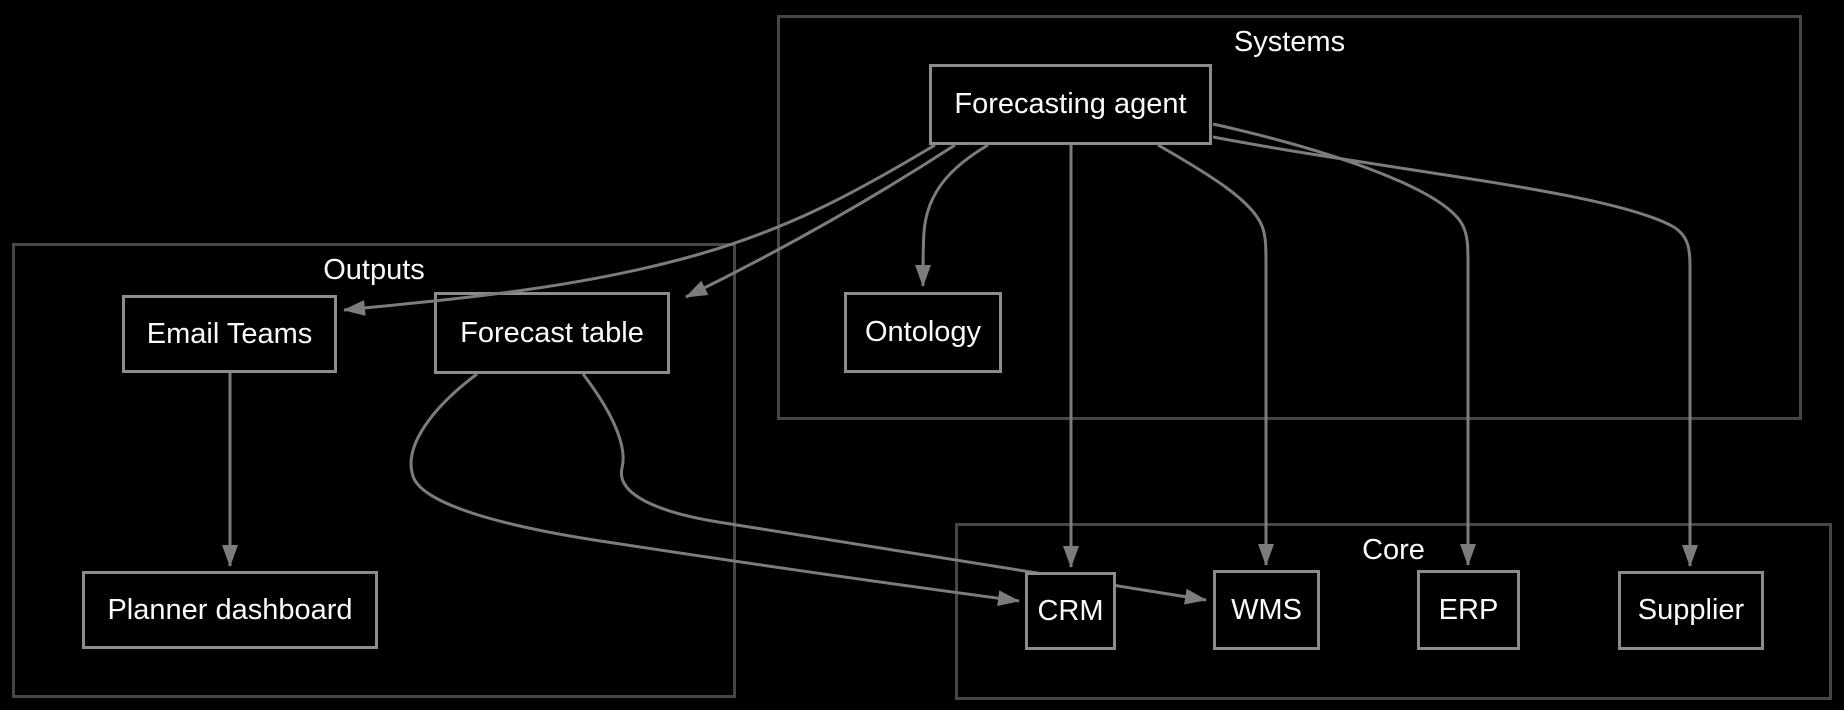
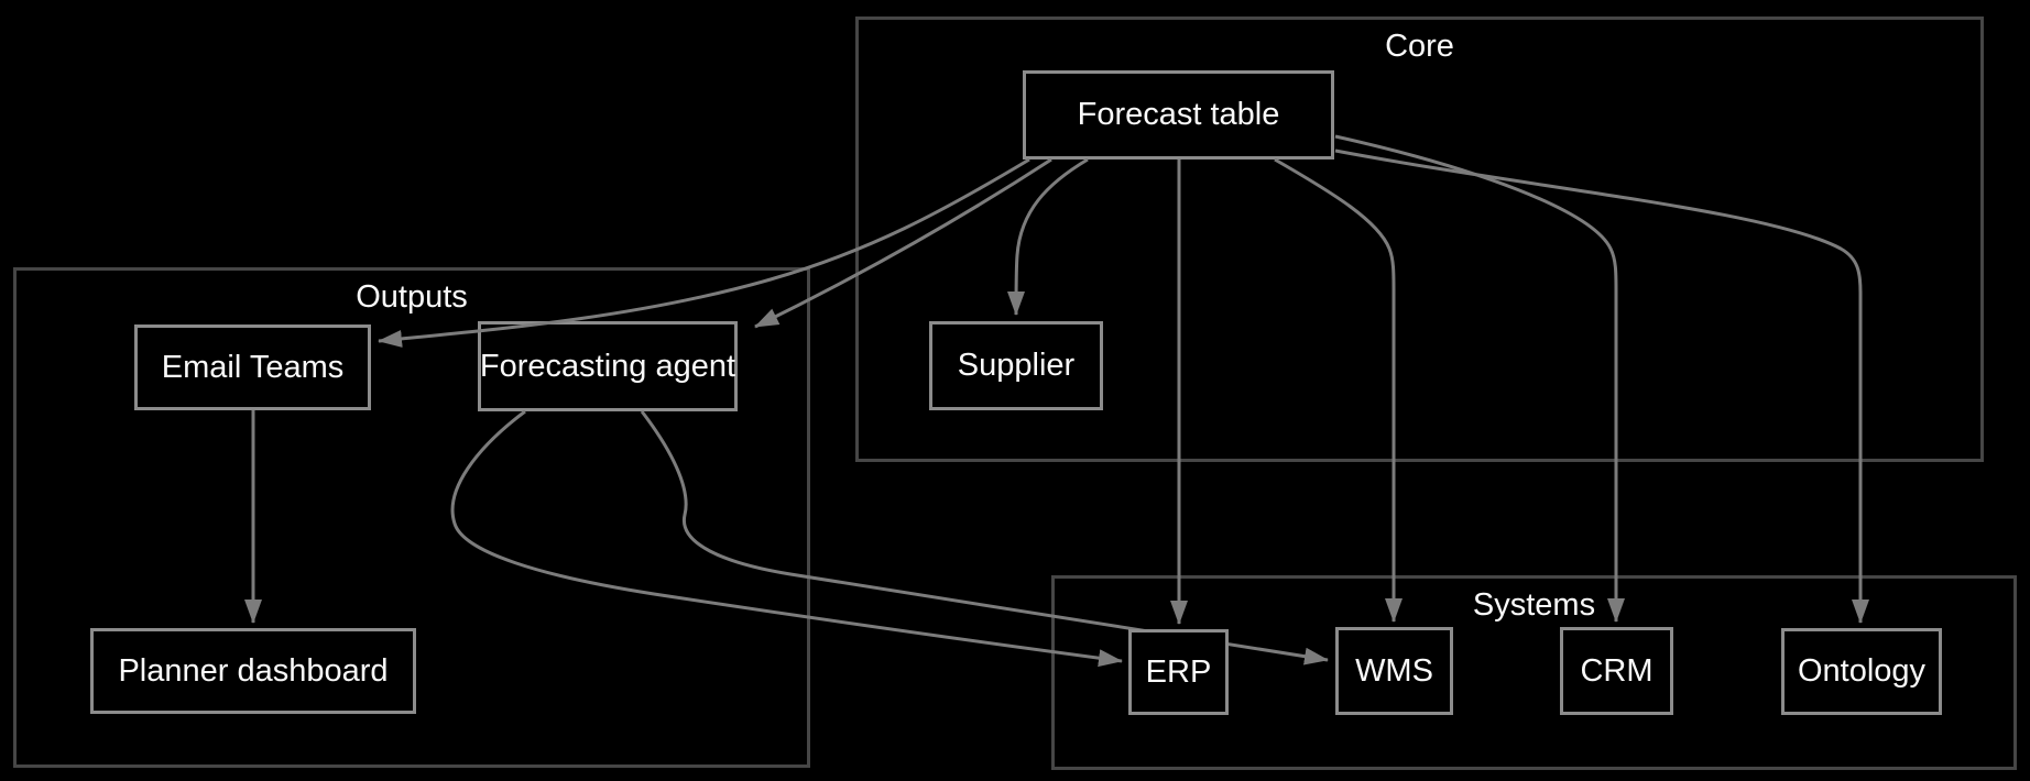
- Systems
+ Core
  Outputs
- Core
+ Systems
- Forecasting agent
+ Forecast table
- Ontology
+ Supplier
  Email Teams
- Forecast table
+ Forecasting agent
  Planner dashboard
- CRM
+ ERP
  WMS
- ERP
+ CRM
- Supplier
+ Ontology
